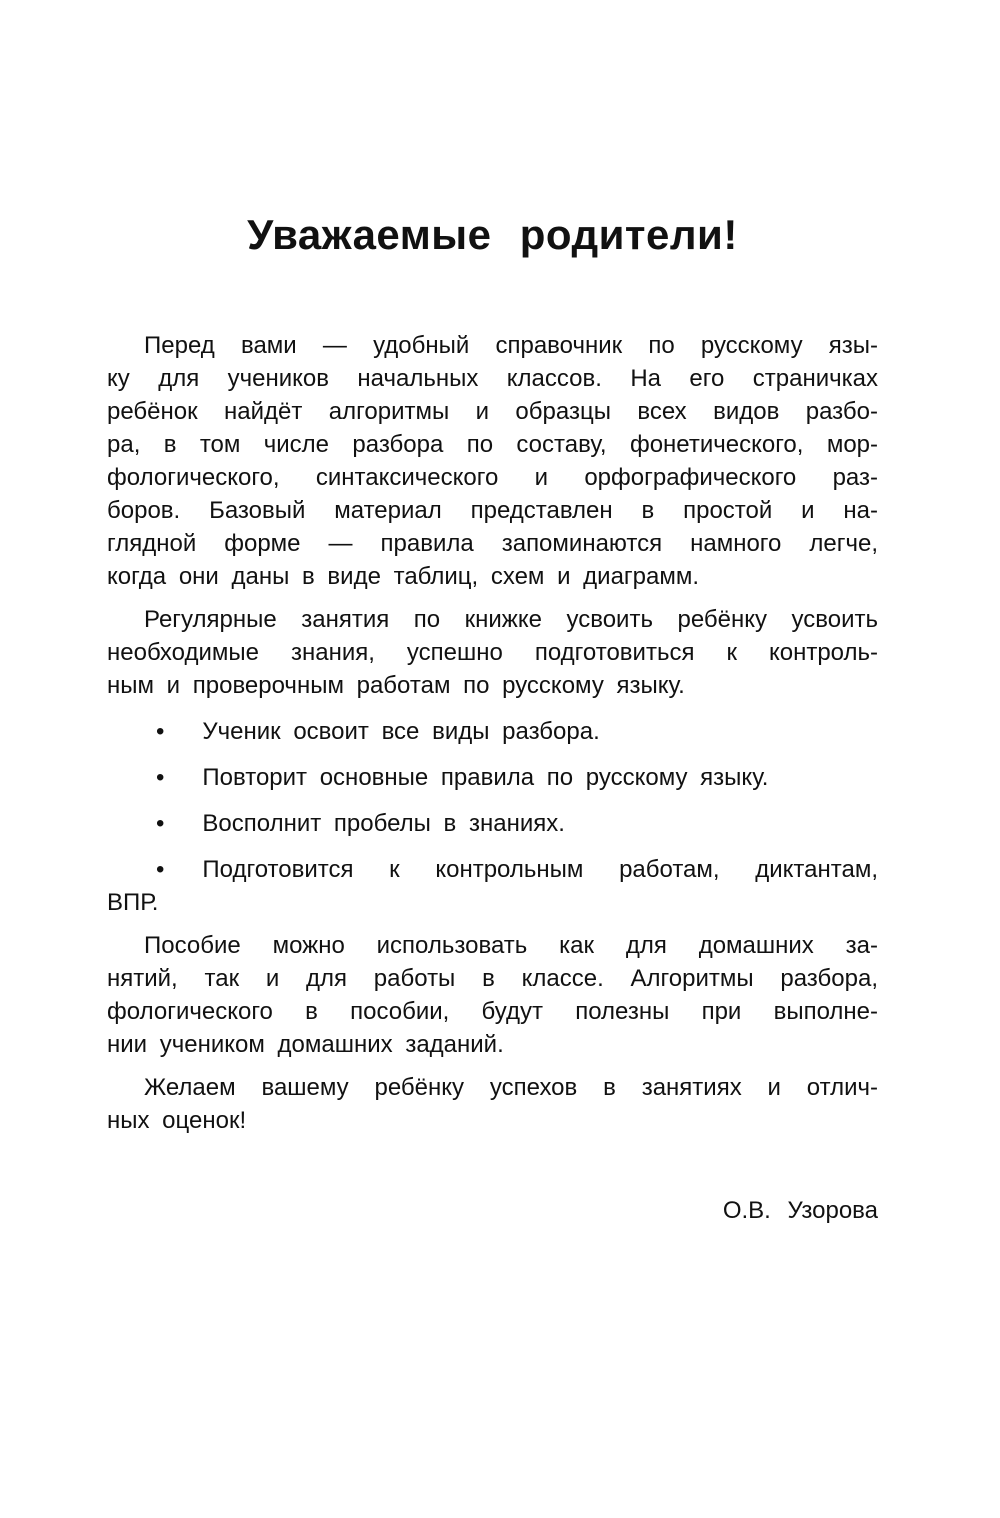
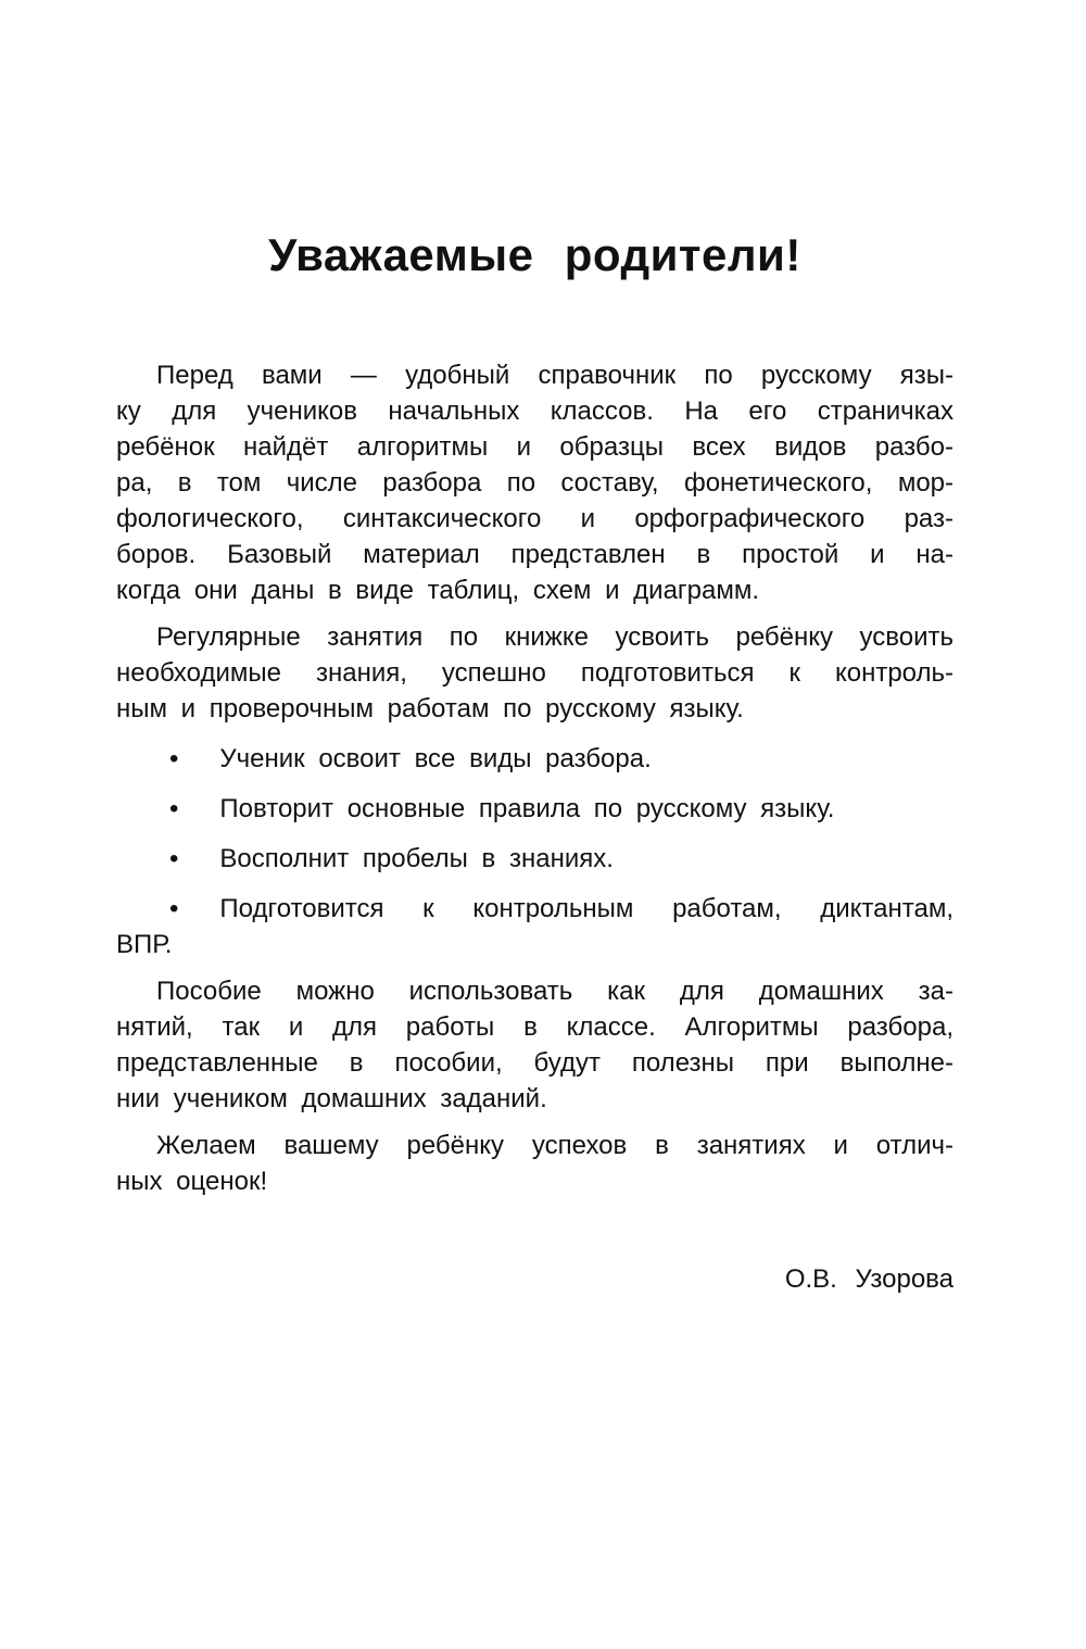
  Уважаемые родители!
  Перед вами — удобный справочник по русскому язы-
  ку для учеников начальных классов. На его страничках
  ребёнок найдёт алгоритмы и образцы всех видов разбо-
  ра, в том числе разбора по составу, фонетического, мор-
  фологического, синтаксического и орфографического раз-
  боров. Базовый материал представлен в простой и на-
- глядной форме — правила запоминаются намного легче,
  когда они даны в виде таблиц, схем и диаграмм.
  Регулярные занятия по книжке усвоить ребёнку усвоить
  необходимые знания, успешно подготовиться к контроль-
  ным и проверочным работам по русскому языку.
  • Ученик освоит все виды разбора.
  • Повторит основные правила по русскому языку.
  • Восполнит пробелы в знаниях.
  • Подготовится к контрольным работам, диктантам,
  ВПР.
  Пособие можно использовать как для домашних за-
  нятий, так и для работы в классе. Алгоритмы разбора,
- фологического в пособии, будут полезны при выполне-
+ представленные в пособии, будут полезны при выполне-
  нии учеником домашних заданий.
  Желаем вашему ребёнку успехов в занятиях и отлич-
  ных оценок!
  О.В. Узорова
